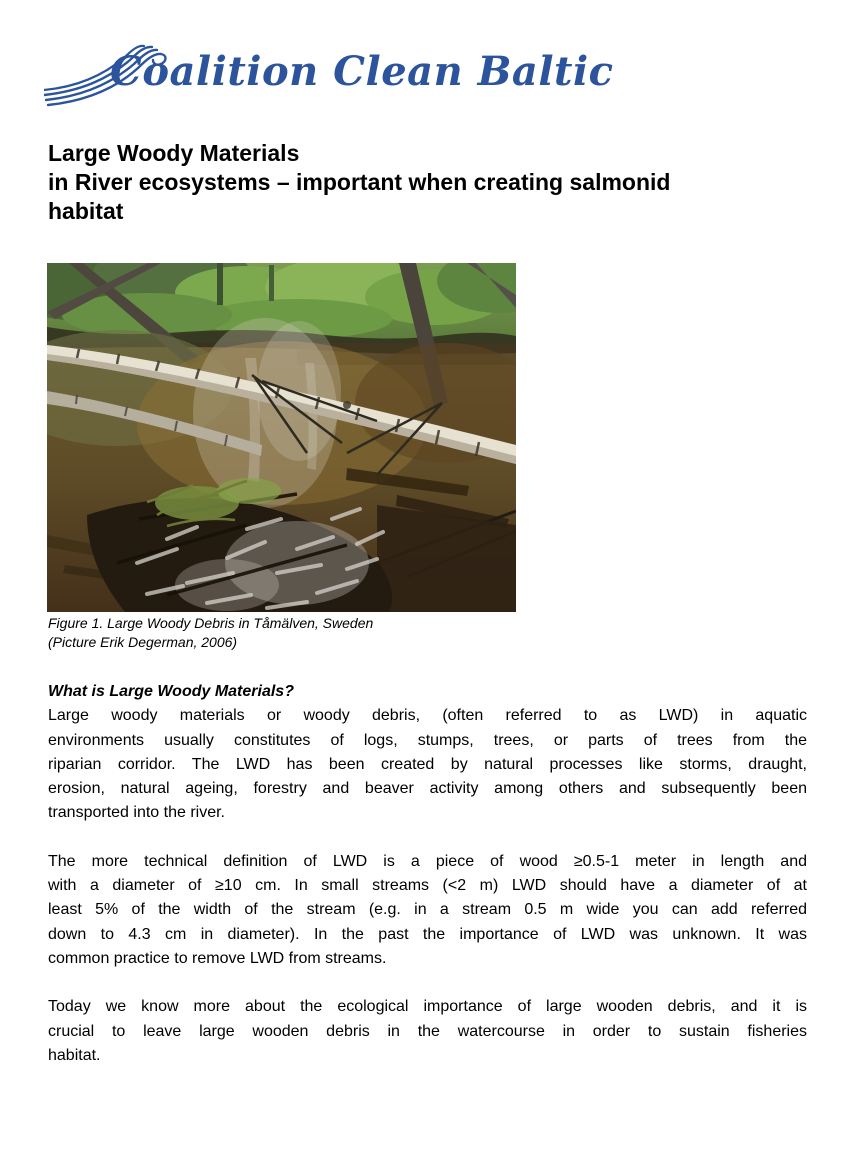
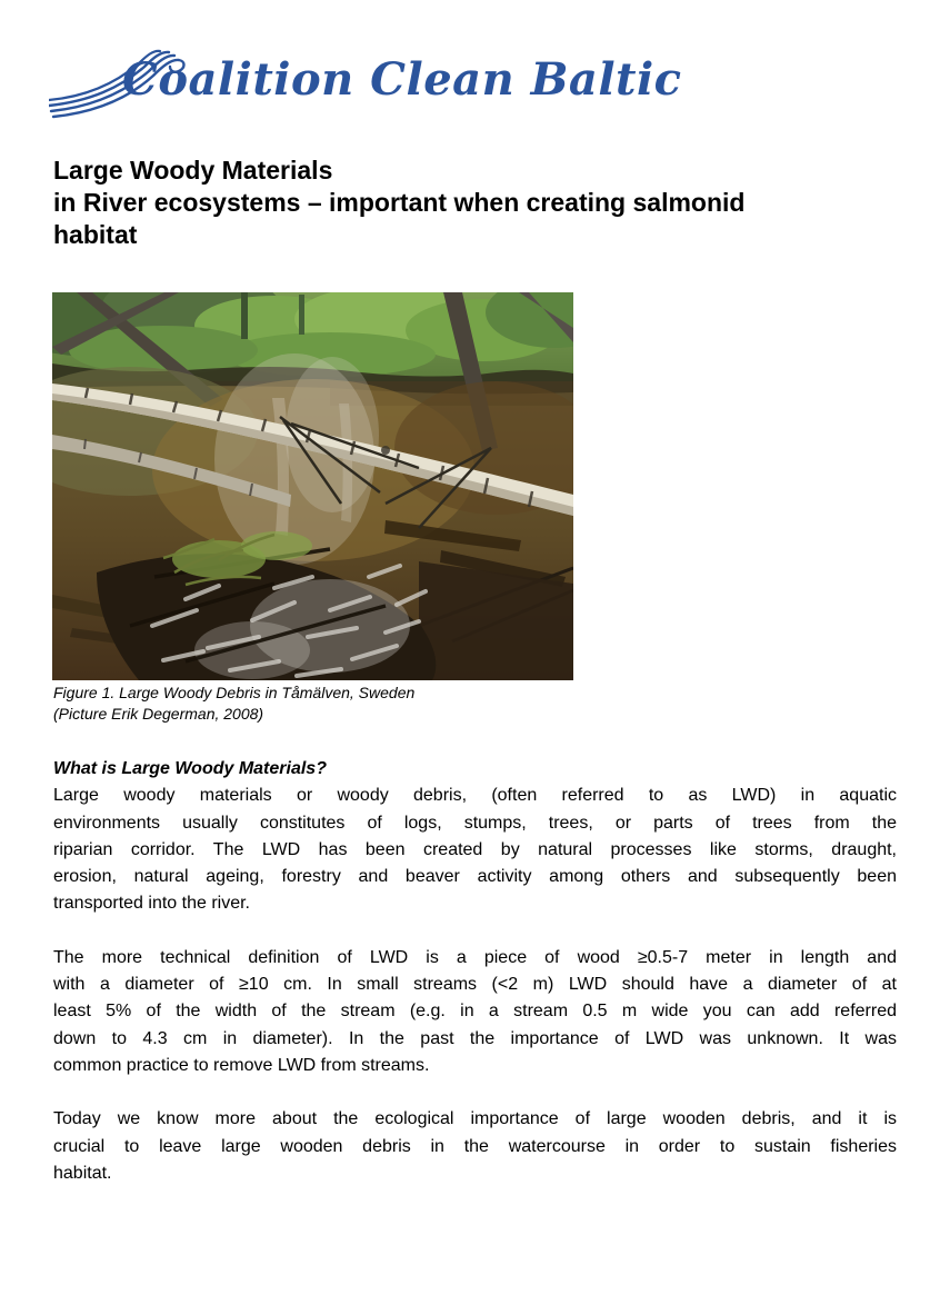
  oalition Clean Baltic
  Large Woody Materials
  in River ecosystems – important when creating salmonid
  habitat
  Figure 1. Large Woody Debris in Tåmälven, Sweden
- (Picture Erik Degerman, 2006)
+ (Picture Erik Degerman, 2008)
  What is Large Woody Materials?
  Large woody materials or woody debris, (often referred to as LWD) in aquatic
  environments usually constitutes of logs, stumps, trees, or parts of trees from the
  riparian corridor. The LWD has been created by natural processes like storms, draught,
  erosion, natural ageing, forestry and beaver activity among others and subsequently been
  transported into the river.
- The more technical definition of LWD is a piece of wood ≥0.5-1 meter in length and
+ The more technical definition of LWD is a piece of wood ≥0.5-7 meter in length and
  with a diameter of ≥10 cm. In small streams (<2 m) LWD should have a diameter of at
  least 5% of the width of the stream (e.g. in a stream 0.5 m wide you can add referred
  down to 4.3 cm in diameter). In the past the importance of LWD was unknown. It was
  common practice to remove LWD from streams.
  Today we know more about the ecological importance of large wooden debris, and it is
  crucial to leave large wooden debris in the watercourse in order to sustain fisheries
  habitat.
